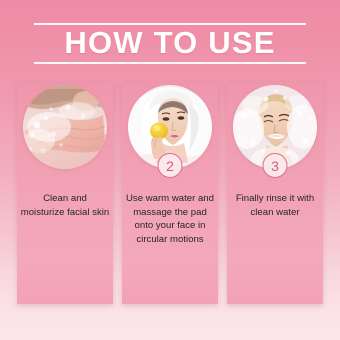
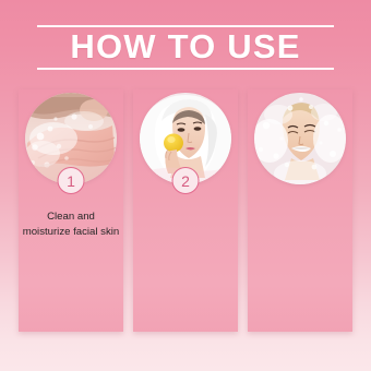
  HOW TO USE
+ 1
  Clean and moisturize facial skin
  2
- Use warm water and massage the pad onto your face in circular motions
- 3
- Finally rinse it with clean water
